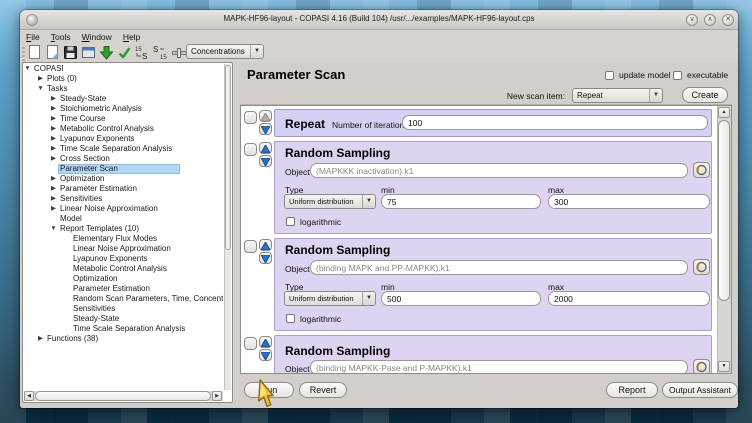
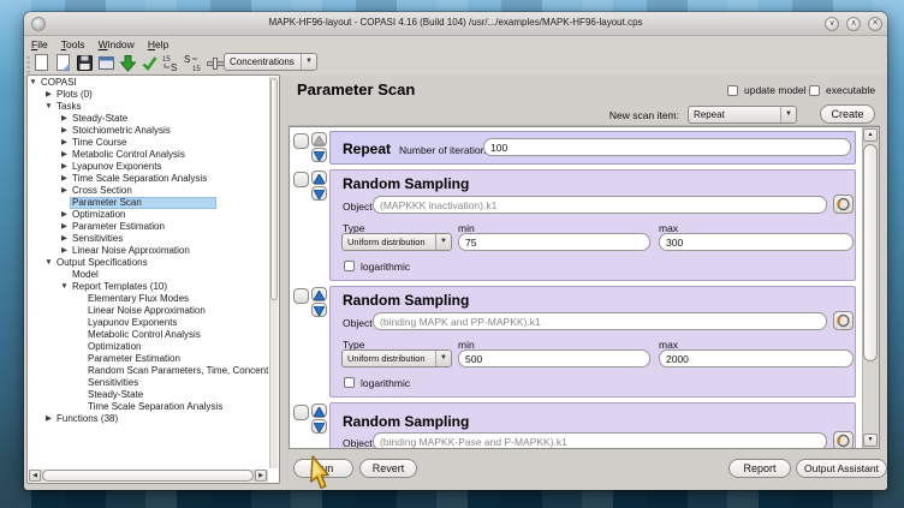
  MAPK-HF96-layout - COPASI 4.16 (Build 104) /usr/.../examples/MAPK-HF96-layout.cps
  File
  Tools
  Window
  Help
  S
  S
  Concentrations
  COPASI
  Plots (0)
  Tasks
  Steady-State
  Stoichiometric Analysis
  Time Course
  Metabolic Control Analysis
  Lyapunov Exponents
  Time Scale Separation Analysis
  Cross Section
  Parameter Scan
  Optimization
  Parameter Estimation
  Sensitivities
  Linear Noise Approximation
+ Output Specifications
  Model
  Report Templates (10)
  Elementary Flux Modes
  Linear Noise Approximation
  Lyapunov Exponents
  Metabolic Control Analysis
  Optimization
  Parameter Estimation
  Random Scan Parameters, Time, Concent
  Sensitivities
  Steady-State
  Time Scale Separation Analysis
  Functions (38)
  Parameter Scan
  update model
  executable
  New scan item:
  Repeat
  Create
  Repeat
  Number of iteratio
  100
  Random Sampling
  Object
  (MAPKKK inactivation).k1
  Type
  min
  max
  Uniform distribution
  75
  300
  logarithmic
  Random Sampling
  Object
  (binding MAPK and PP-MAPKK).k1
  Type
  min
  max
  Uniform distribution
  500
  2000
  logarithmic
  Random Sampling
  Object
  (binding MAPKK-Pase and P-MAPKK).k1
  Revert
  Report
  Output Assistant
